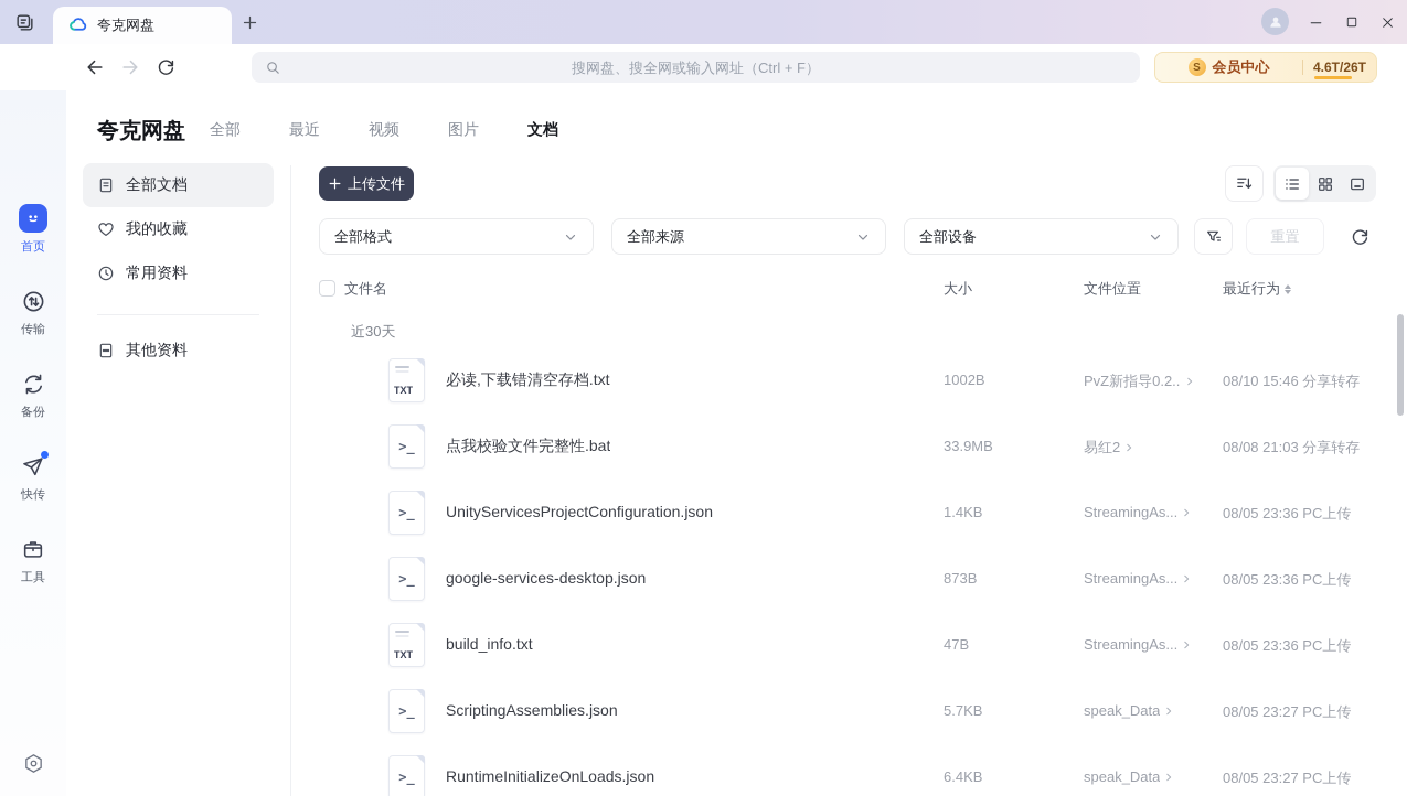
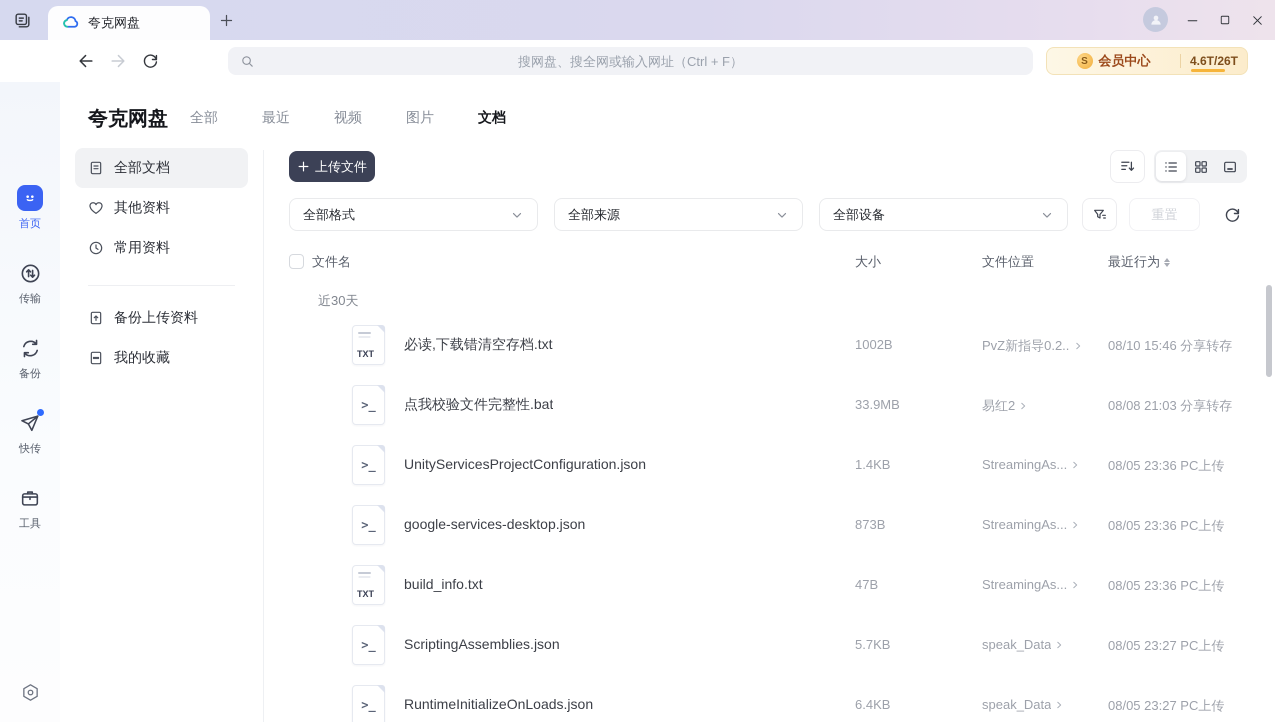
  夸克网盘
  搜网盘、搜全网或输入网址（Ctrl + F）
  S
  会员中心
  4.6T/26T
  首页
  传输
  备份
  快传
  工具
  夸克网盘
  全部
  最近
  视频
  图片
  文档
  全部文档
- 我的收藏
+ 其他资料
  常用资料
+ 备份上传资料
- 其他资料
+ 我的收藏
  上传文件
  全部格式
  全部来源
  全部设备
  重置
  文件名
  大小
  文件位置
  最近行为
  近30天
  TXT
  必读,下载错清空存档.txt
  1002B
  PvZ新指导0.2..
  08/10 15:46 分享转存
  >_
  点我校验文件完整性.bat
  33.9MB
  易红2
  08/08 21:03 分享转存
  >_
  UnityServicesProjectConfiguration.json
  1.4KB
  StreamingAs...
  08/05 23:36 PC上传
  >_
  google-services-desktop.json
  873B
  StreamingAs...
  08/05 23:36 PC上传
  TXT
  build_info.txt
  47B
  StreamingAs...
  08/05 23:36 PC上传
  >_
  ScriptingAssemblies.json
  5.7KB
  speak_Data
  08/05 23:27 PC上传
  >_
  RuntimeInitializeOnLoads.json
  6.4KB
  speak_Data
  08/05 23:27 PC上传
